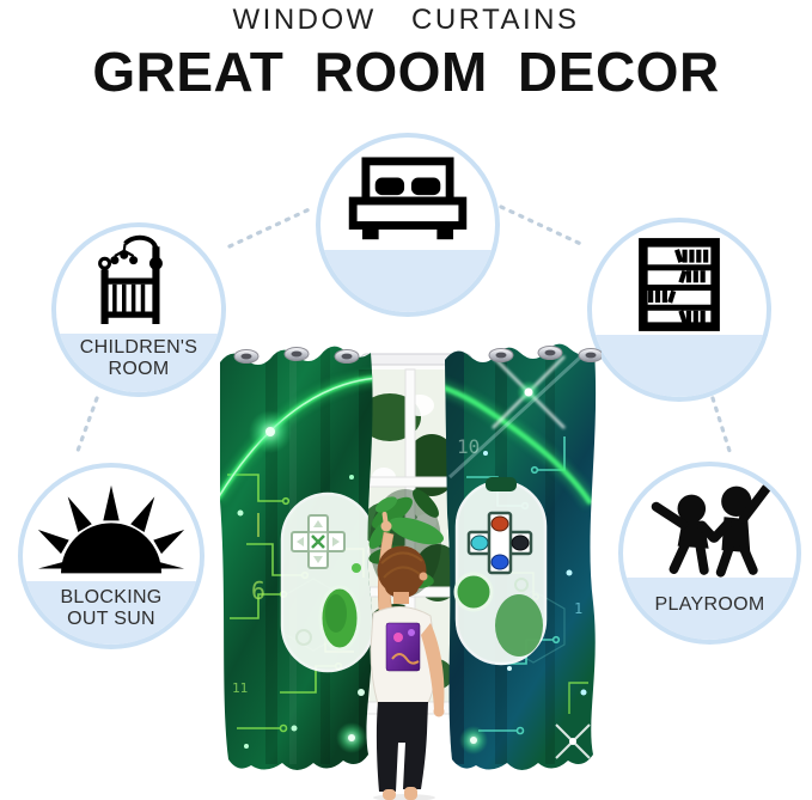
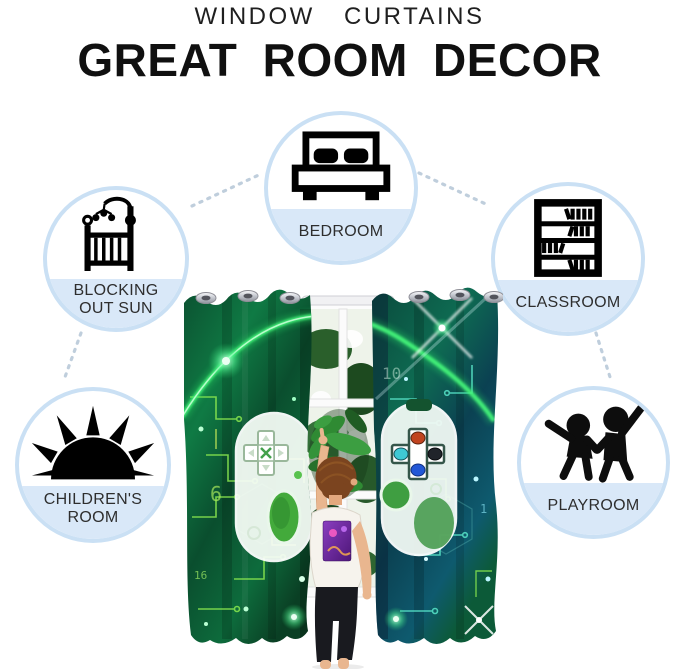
  WINDOW CURTAINS
  GREAT ROOM DECOR
- CHILDREN'S ROOM
+ BLOCKING OUT SUN
+ BEDROOM
+ CLASSROOM
- BLOCKING OUT SUN
+ CHILDREN'S ROOM
  PLAYROOM
  6
- 11
+ 16
  10
  1
